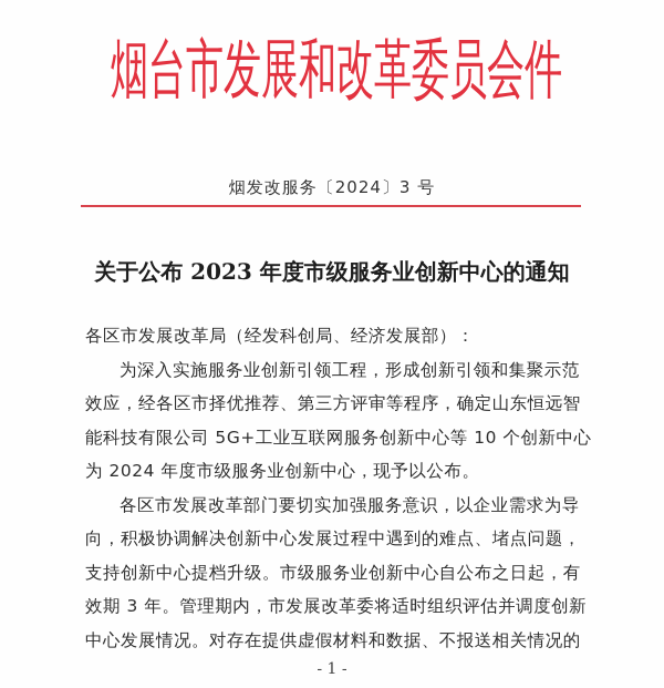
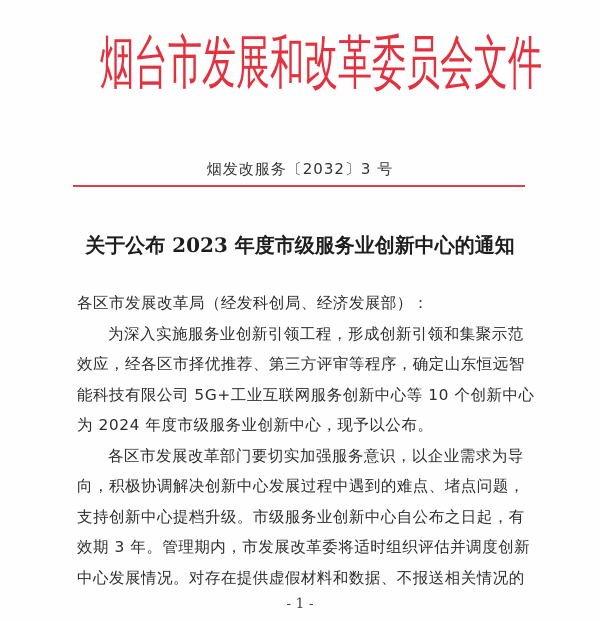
  烟
  台
  市
  发
  展
  和
  改
  革
  委
  员
  会
+ 文
  件
- 烟发改服务〔2024〕3 号
+ 烟发改服务〔2032〕3 号
  关于公布 2023 年度市级服务业创新中心的通知
  各区市发展改革局（经发科创局、经济发展部）：
  为深入实施服务业创新引领工程，形成创新引领和集聚示范
  效应，经各区市择优推荐、第三方评审等程序，确定山东恒远智
  能科技有限公司 5G+工业互联网服务创新中心等 10 个创新中心
  为 2024 年度市级服务业创新中心，现予以公布。
  各区市发展改革部门要切实加强服务意识，以企业需求为导
  向，积极协调解决创新中心发展过程中遇到的难点、堵点问题，
  支持创新中心提档升级。市级服务业创新中心自公布之日起，有
  效期 3 年。管理期内，市发展改革委将适时组织评估并调度创新
  中心发展情况。对存在提供虚假材料和数据、不报送相关情况的
  - 1 -
